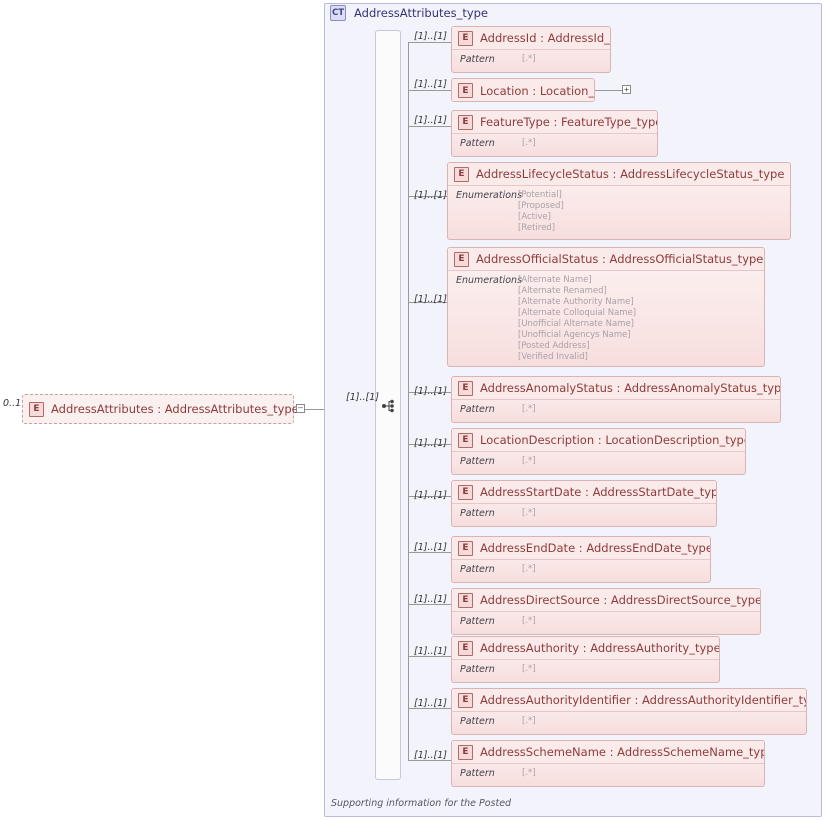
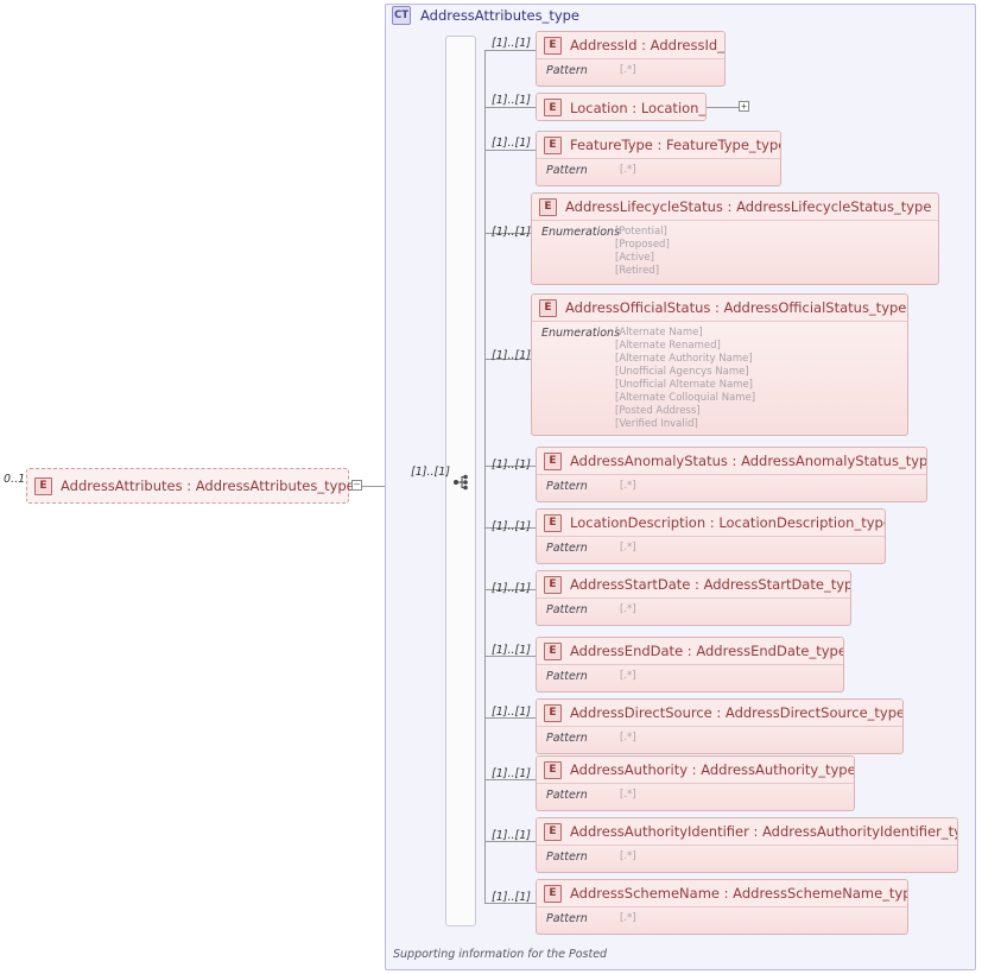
  0..1
  E
  AddressAttributes : AddressAttributes_typ
  –
  CT
  AddressAttributes_type
  Supporting information for the Posted
  [1]..[1]
  [1]..[1]
  E
  AddressId : AddressId_
  Pattern
  [.*]
  [1]..[1]
  E
  Location : Location_
  +
  [1]..[1]
  E
  FeatureType : FeatureType_typ
  Pattern
  [.*]
  [1]..[1]
  E
  AddressLifecycleStatus : AddressLifecycleStatus_type
  Enumeration
  [Potential]
  [Proposed]
  [Active]
  [Retired]
  [1]..[1]
  E
  AddressOfficialStatus : AddressOfficialStatus_type
  Enumeration
  [Alternate Name]
  [Alternate Renamed]
  [Alternate Authority Name]
- [Alternate Colloquial Name]
+ [Unofficial Agencys Name]
  [Unofficial Alternate Name]
- [Unofficial Agencys Name]
+ [Alternate Colloquial Name]
  [Posted Address]
  [Verified Invalid]
  [1]..[1]
  E
  AddressAnomalyStatus : AddressAnomalyStatus_typ
  Pattern
  [.*]
  [1]..[1]
  E
  LocationDescription : LocationDescription_typ
  Pattern
  [.*]
  [1]..[1]
  E
  AddressStartDate : AddressStartDate_typ
  Pattern
  [.*]
  [1]..[1]
  E
  AddressEndDate : AddressEndDate_type
  Pattern
  [.*]
  [1]..[1]
  E
  AddressDirectSource : AddressDirectSource_type
  Pattern
  [.*]
  [1]..[1]
  E
  AddressAuthority : AddressAuthority_type
  Pattern
  [.*]
  [1]..[1]
  E
  AddressAuthorityIdentifier : AddressAuthorityIdentifier_t
  Pattern
  [.*]
  [1]..[1]
  E
  AddressSchemeName : AddressSchemeName_typ
  Pattern
  [.*]
